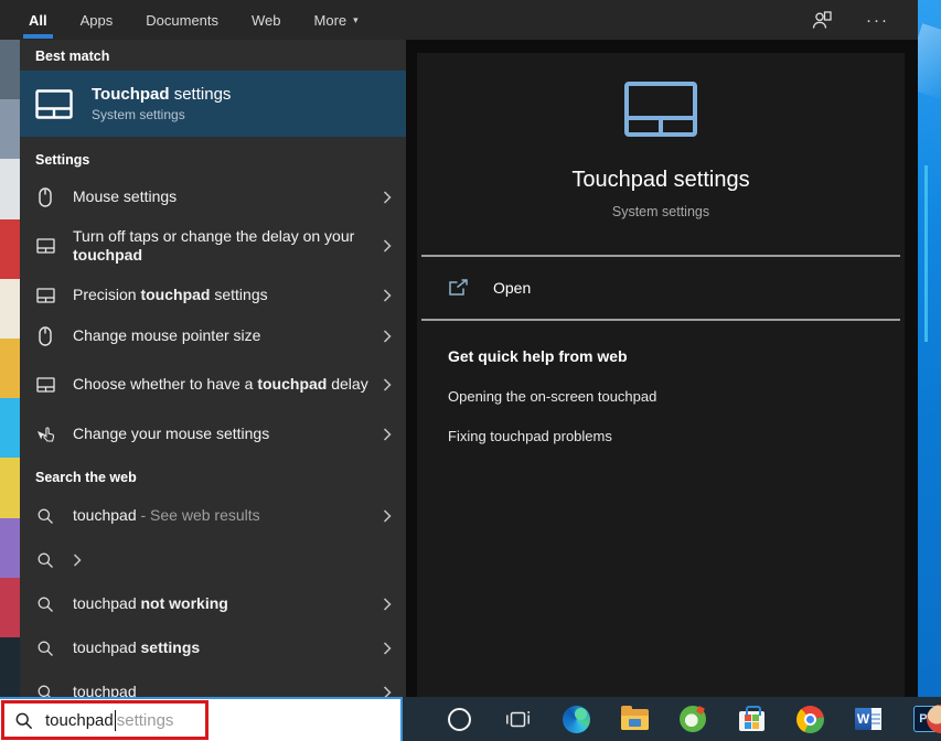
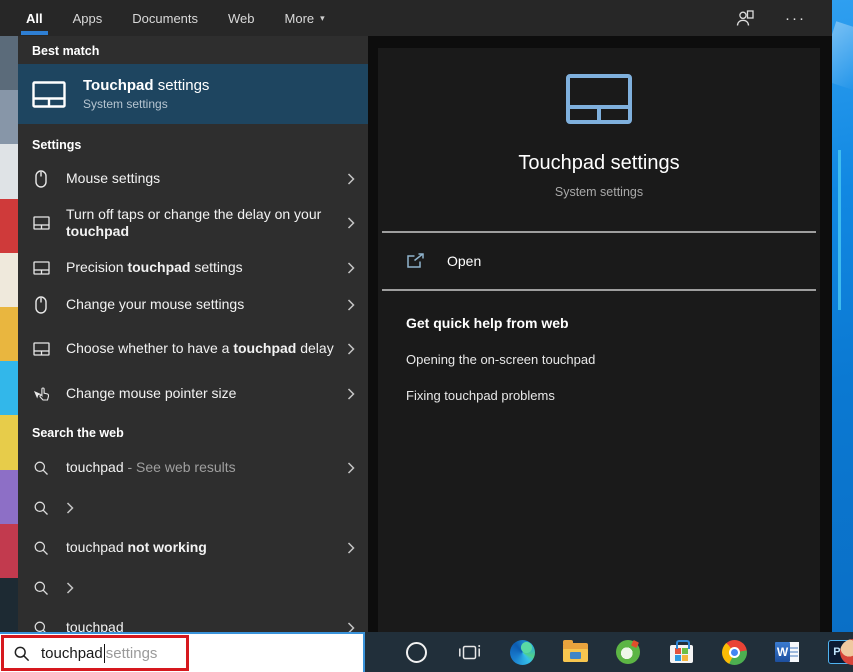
  All
  Apps
  Documents
  Web
  More
  ▾
  ···
  Best match
  Touchpad settings
  System settings
  Settings
  Mouse settings
  Turn off taps or change the delay on your touchpad
  Precision touchpad settings
- Change mouse pointer size
+ Change your mouse settings
  Choose whether to have a touchpad delay
- Change your mouse settings
+ Change mouse pointer size
  Search the web
  touchpad - See web results
  touchpad not working
- touchpad settings
  touchpad
  Touchpad settings
  System settings
  Open
  Get quick help from web
  Opening the on-screen touchpad
  Fixing touchpad problems
  touchpad
  settings
  W
